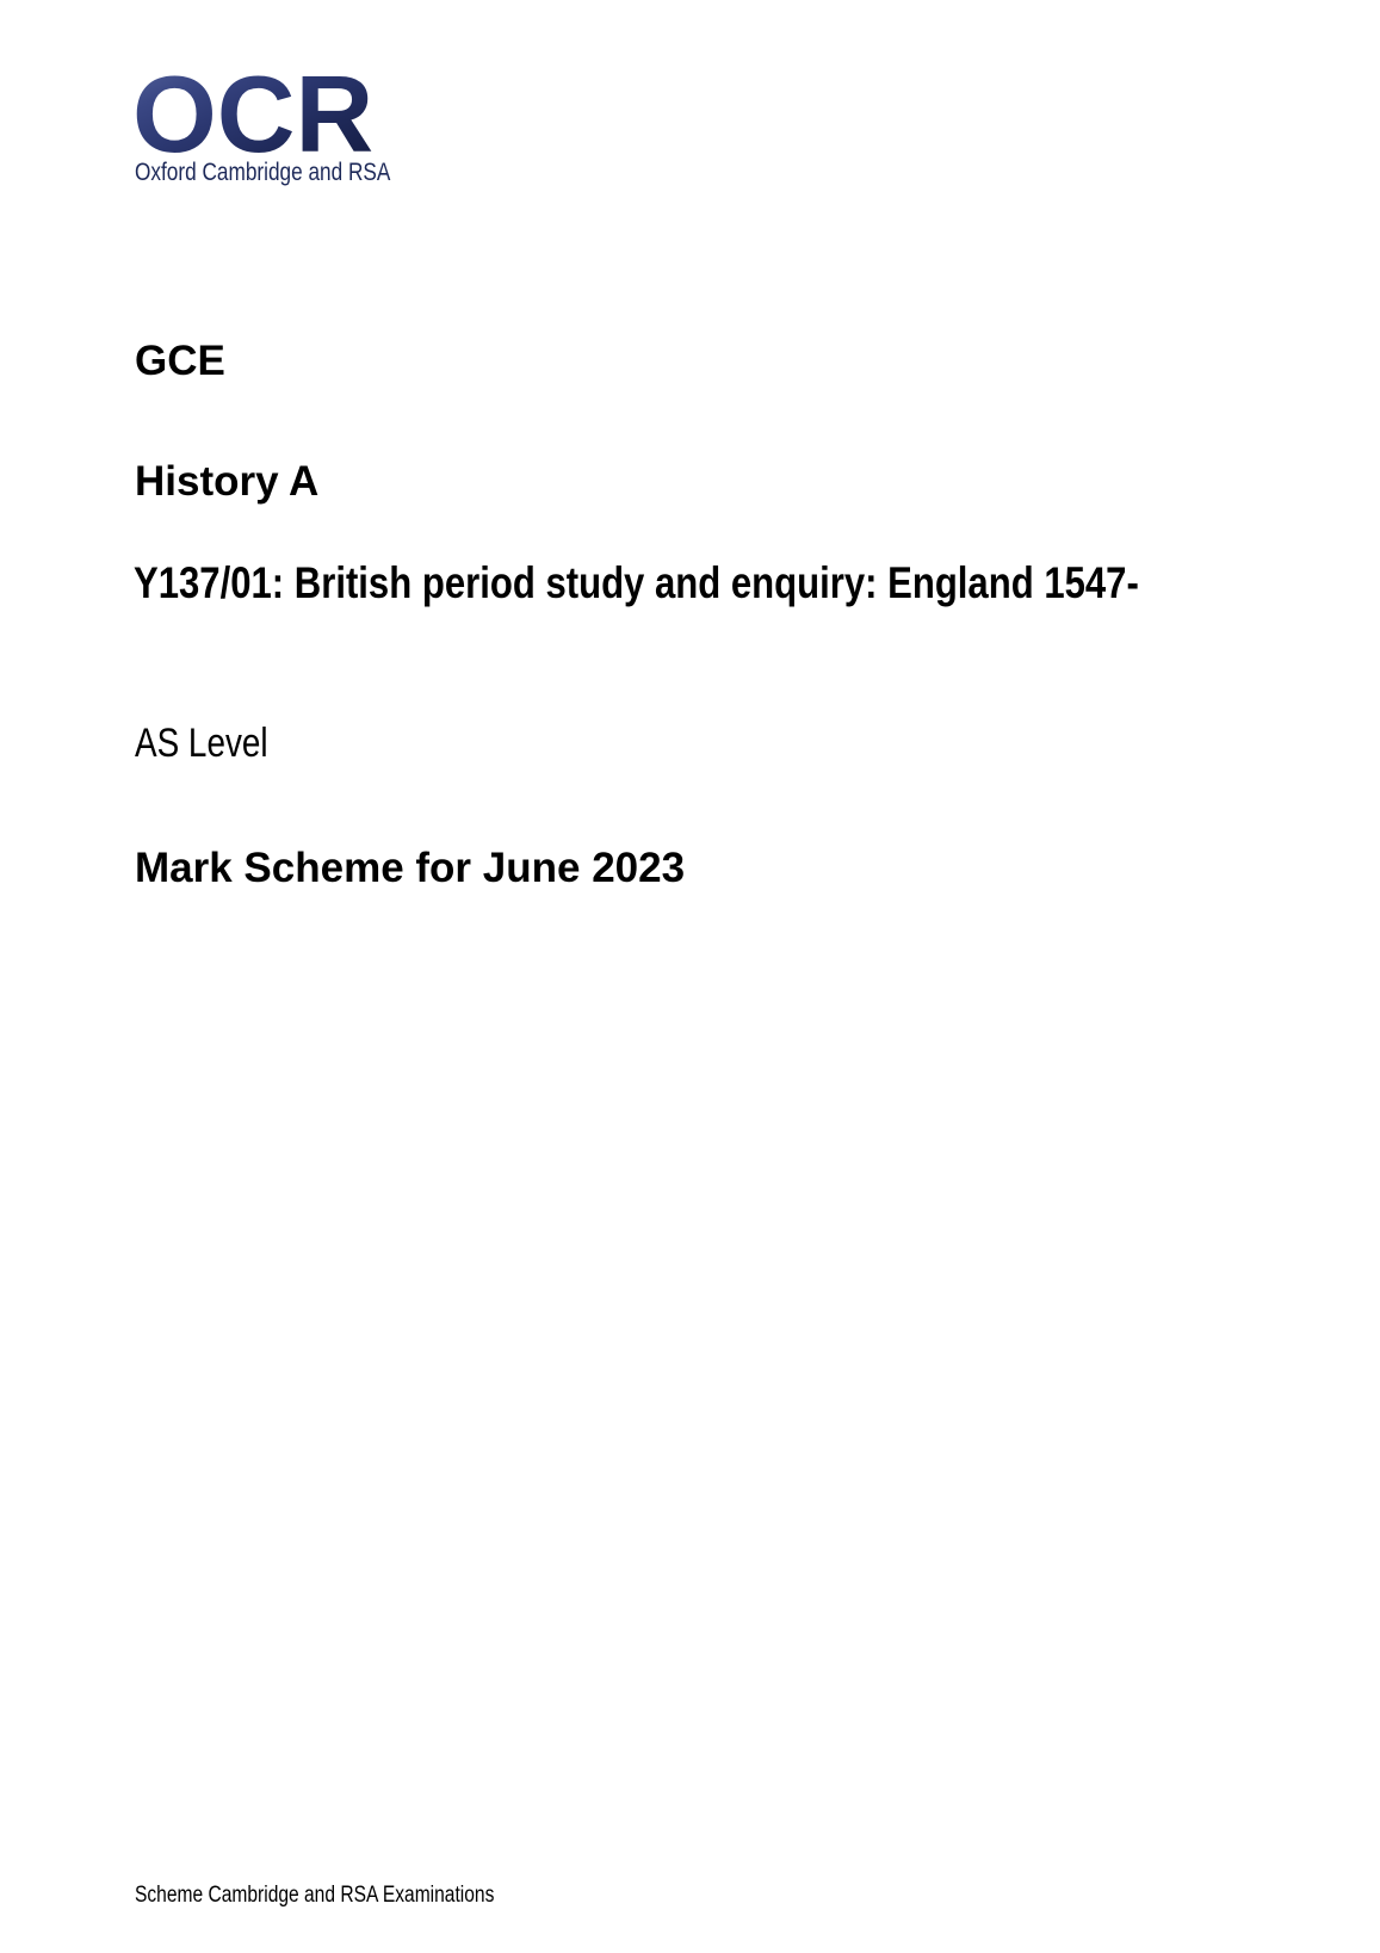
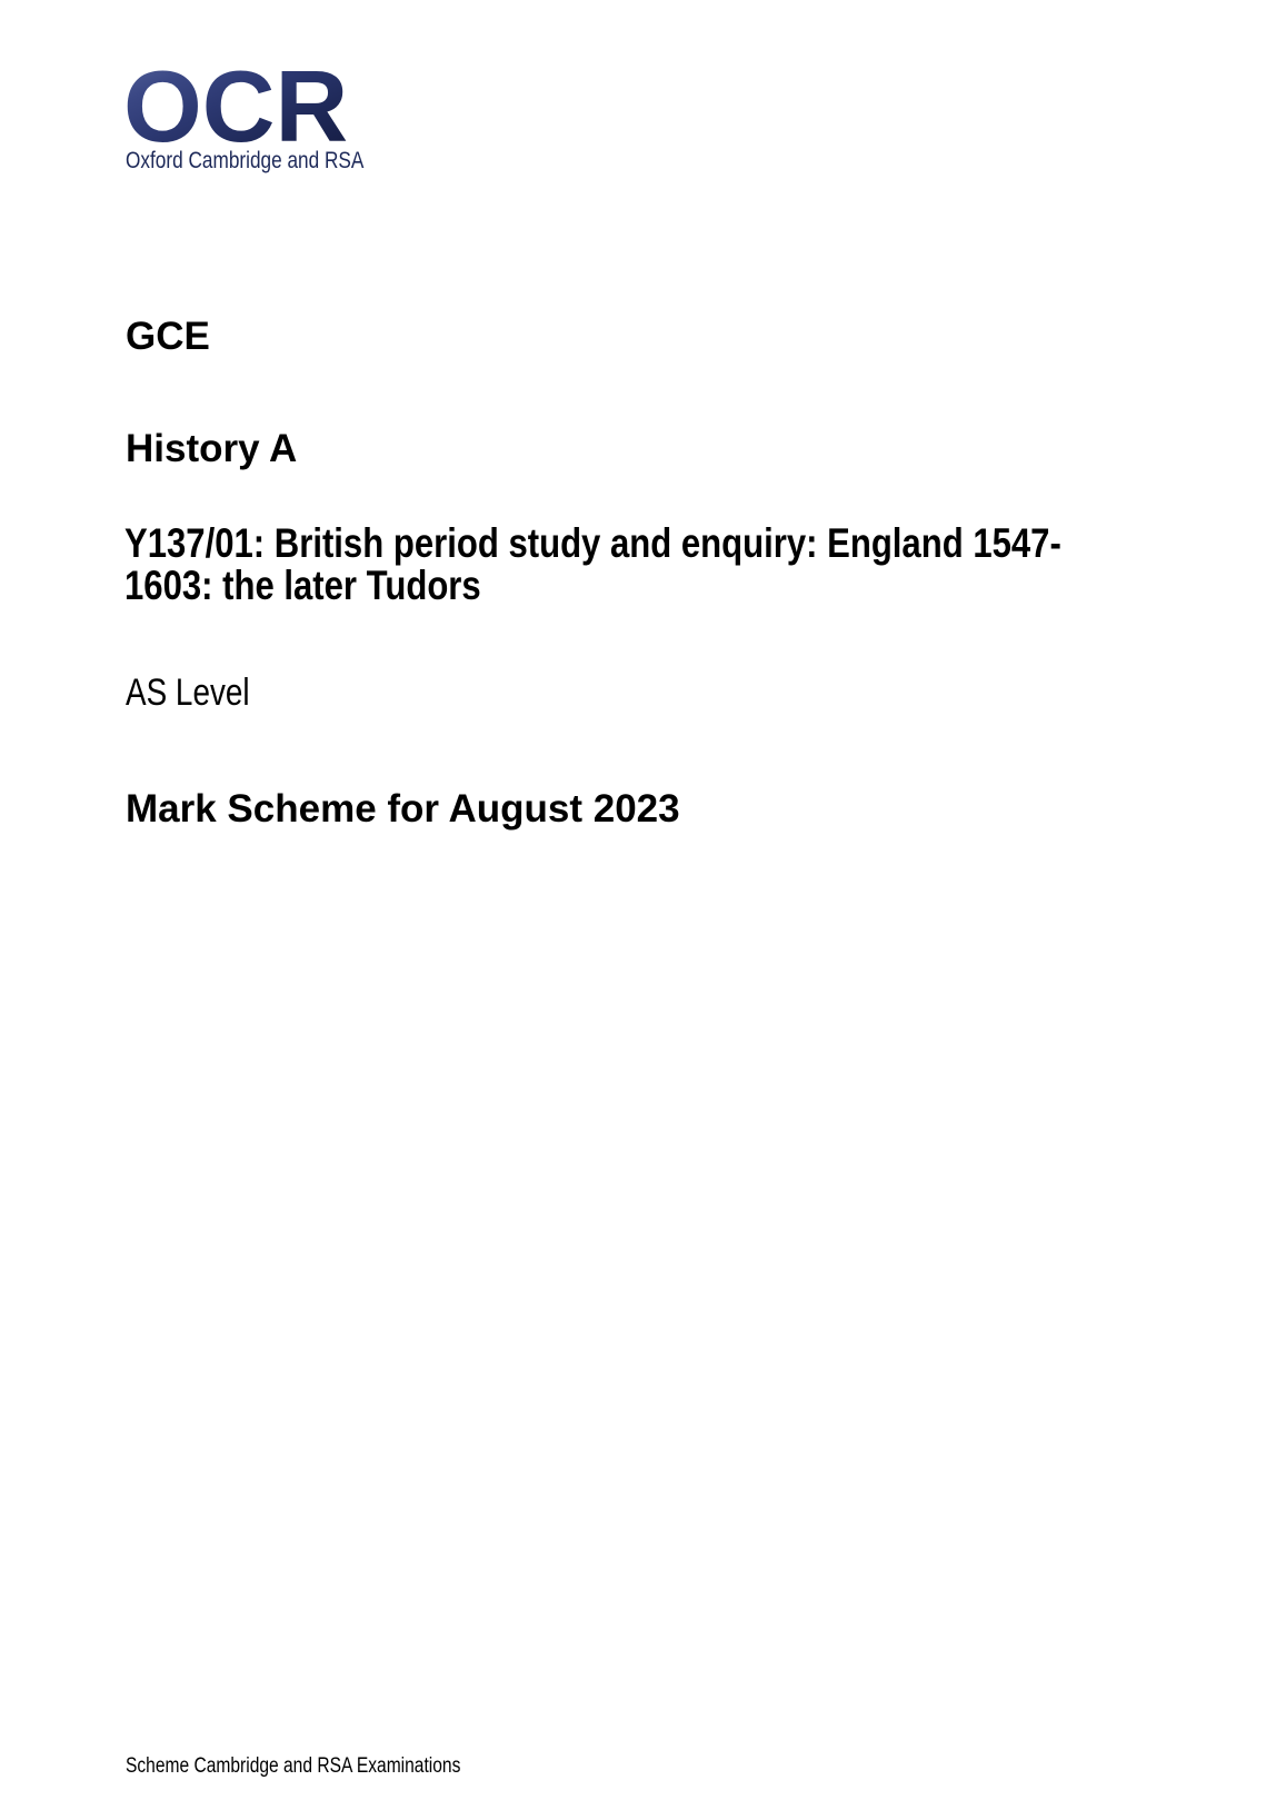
  OCR
  Oxford Cambridge and RSA
  GCE
  History A
  Y137/01: British period study and enquiry: England 1547-
+ 1603: the later Tudors
  AS Level
- Mark Scheme for June 2023
+ Mark Scheme for August 2023
  Scheme Cambridge and RSA Examinations
